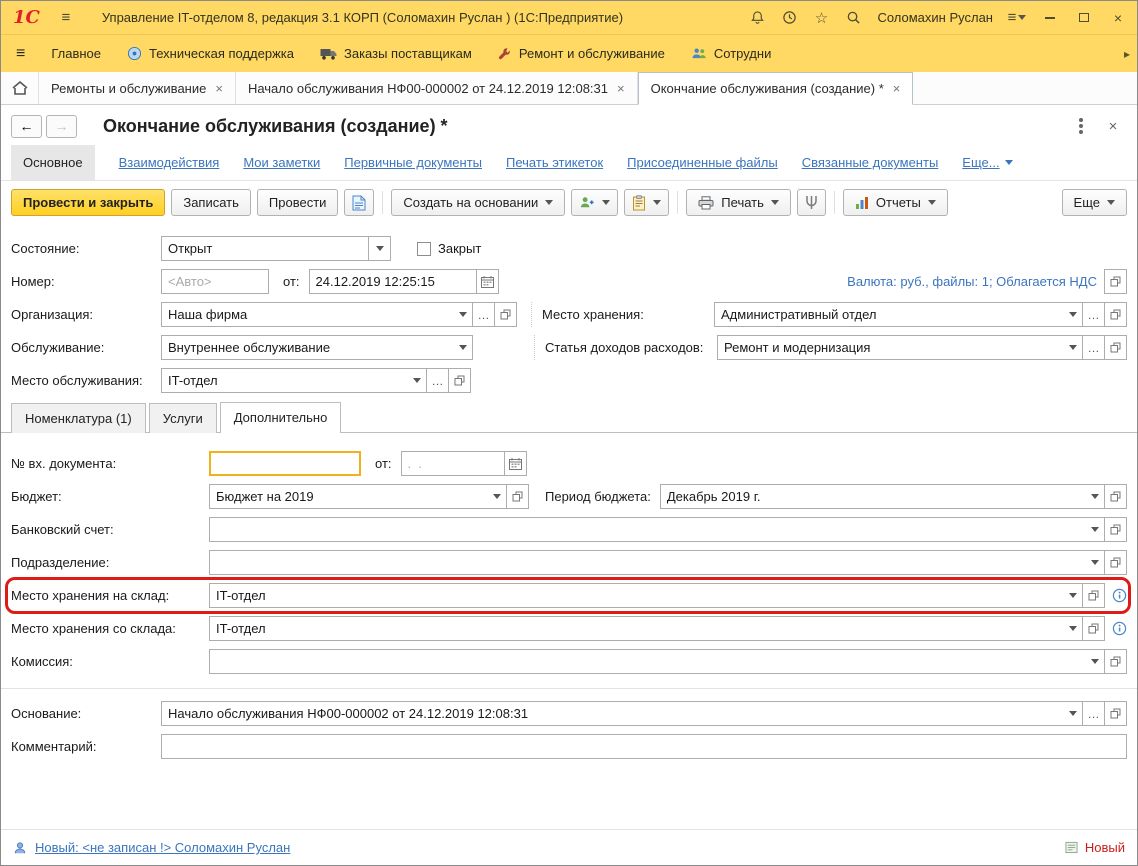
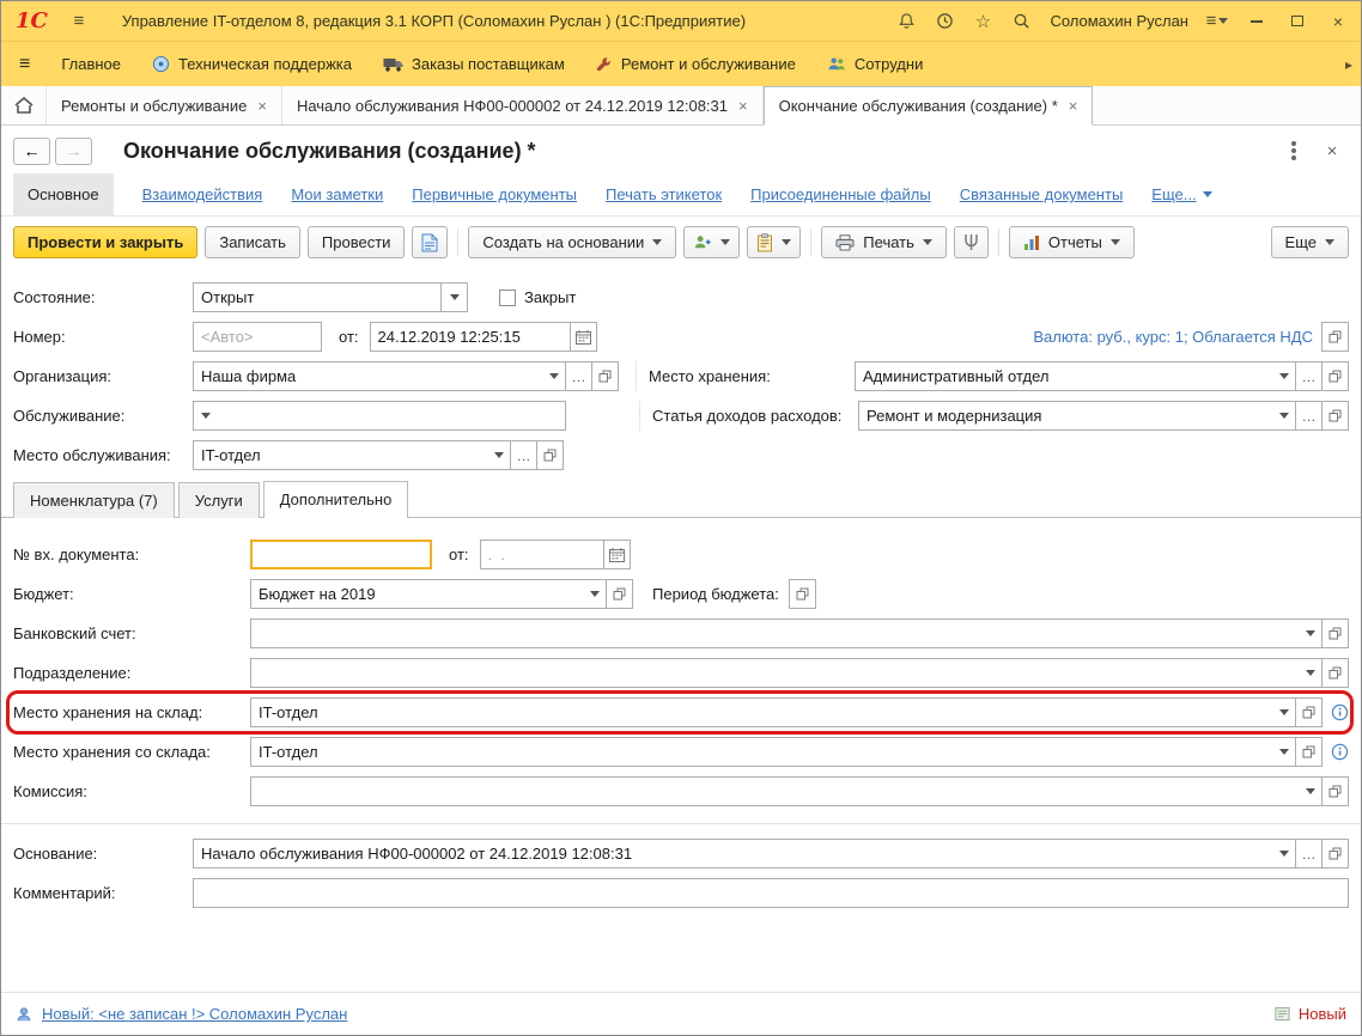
  1С
  ≡
  Управление IT-отделом 8, редакция 3.1 КОРП (Соломахин Руслан ) (1С:Предприятие)
  ☆
  Соломахин Руслан
  ≡
  ×
  ≡
  Главное
  Техническая поддержка
  Заказы поставщикам
  Ремонт и обслуживание
  Сотрудни
  ▸
  Ремонты и обслуживание
  ×
  Начало обслуживания НФ00-000002 от 24.12.2019 12:08:31
  ×
  Окончание обслуживания (создание) *
  ×
  ←
  →
  Окончание обслуживания (создание) *
  ×
  Основное
  Взаимодействия
  Мои заметки
  Первичные документы
  Печать этикеток
  Присоединенные файлы
  Связанные документы
  Еще...
  Провести и закрыть
  Записать
  Провести
  Создать на основании
  Печать
  Отчеты
  Еще
  Состояние:
  Открыт
  Закрыт
  Номер:
  <Авто>
  от:
  24.12.2019 12:25:15
- Валюта: руб., файлы: 1; Облагается НДС
+ Валюта: руб., курс: 1; Облагается НДС
  Организация:
  Наша фирма
  …
  Место хранения:
  Административный отдел
  …
  Обслуживание:
- Внутреннее обслуживание
  Статья доходов расходов:
  Ремонт и модернизация
  …
  Место обслуживания:
  IT-отдел
  …
- Номенклатура (1)
+ Номенклатура (7)
  Услуги
  Дополнительно
  № вх. документа:
  от:
  . .
  Бюджет:
  Бюджет на 2019
  Период бюджета:
- Декабрь 2019 г.
  Банковский счет:
  Подразделение:
  Место хранения на склад:
  IT-отдел
  Место хранения со склада:
  IT-отдел
  Комиссия:
  Основание:
  Начало обслуживания НФ00-000002 от 24.12.2019 12:08:31
  …
  Комментарий:
  Новый: <не записан !> Соломахин Руслан
  Новый
